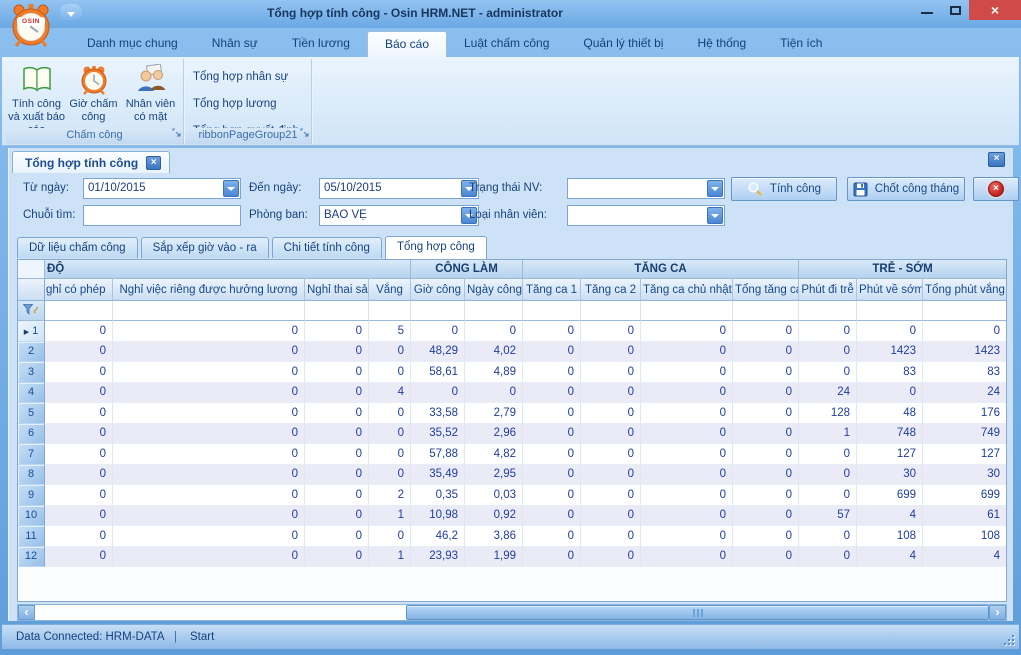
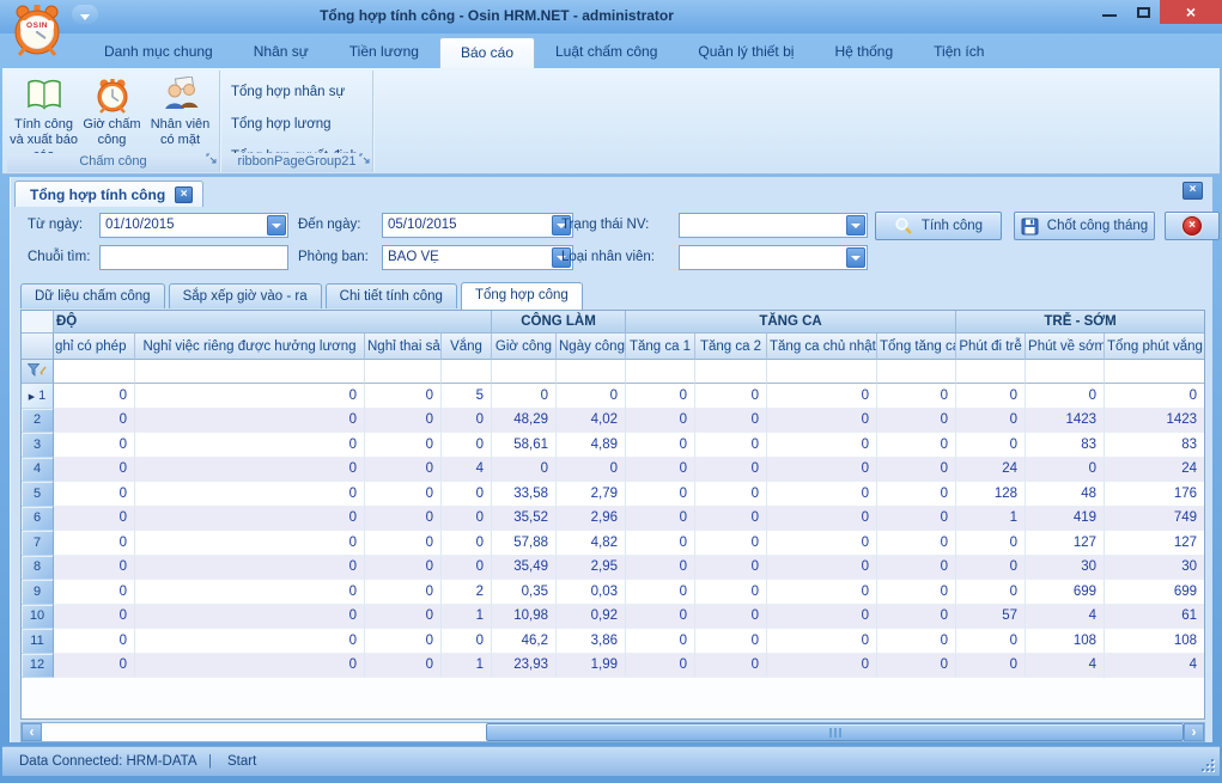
  Tổng hợp tính công - Osin HRM.NET - administrator
  ×
  Danh mục chung
  Nhân sự
  Tiền lương
  Báo cáo
  Luật chấm công
  Quản lý thiết bị
  Hệ thống
  Tiện ích
  Tính công và xuất báo
  Giờ chấm công
  Nhân viên có mặt
  Chấm công
  Tổng hợp nhân sự
  Tổng hợp lương
  ribbonPageGroup21
  Tổng hợp tính công
  ×
  ×
  Từ ngày:
  01/10/2015
  Đến ngày:
  05/10/2015
  Trạng thái NV:
  Tính công
  Chốt công tháng
  ×
  Chuỗi tìm:
  Phòng ban:
  BẢO VỆ
  Loại nhân viên:
  Dữ liệu chấm công
  Sắp xếp giờ vào - ra
  Chi tiết tính công
  Tổng hợp công
  	ĐỘ	CÔNG LÀM	TĂNG CA	TRỄ - SỚM
  	ghỉ có phép	Nghỉ việc riêng được hưởng lương	Nghỉ thai sả	Vắng	Giờ công	Ngày công	Tăng ca 1	Tăng ca 2	Tăng ca chủ nhật	Tổng tăng c	Phút đi trễ	Phút về sớm	Tổng phút vắng
  1	0	0	0	5	0	0	0	0	0	0	0	0	0
  2	0	0	0	0	48,29	4,02	0	0	0	0	0	1423	1423
  3	0	0	0	0	58,61	4,89	0	0	0	0	0	83	83
  4	0	0	0	4	0	0	0	0	0	0	24	0	24
  5	0	0	0	0	33,58	2,79	0	0	0	0	128	48	176
- 6	0	0	0	0	35,52	2,96	0	0	0	0	1	748	749
+ 6	0	0	0	0	35,52	2,96	0	0	0	0	1	419	749
  7	0	0	0	0	57,88	4,82	0	0	0	0	0	127	127
  8	0	0	0	0	35,49	2,95	0	0	0	0	0	30	30
  9	0	0	0	2	0,35	0,03	0	0	0	0	0	699	699
  10	0	0	0	1	10,98	0,92	0	0	0	0	57	4	61
  11	0	0	0	0	46,2	3,86	0	0	0	0	0	108	108
  12	0	0	0	1	23,93	1,99	0	0	0	0	0	4	4
  ‹
  ›
  Data Connected: HRM-DATA
  |
  Start
